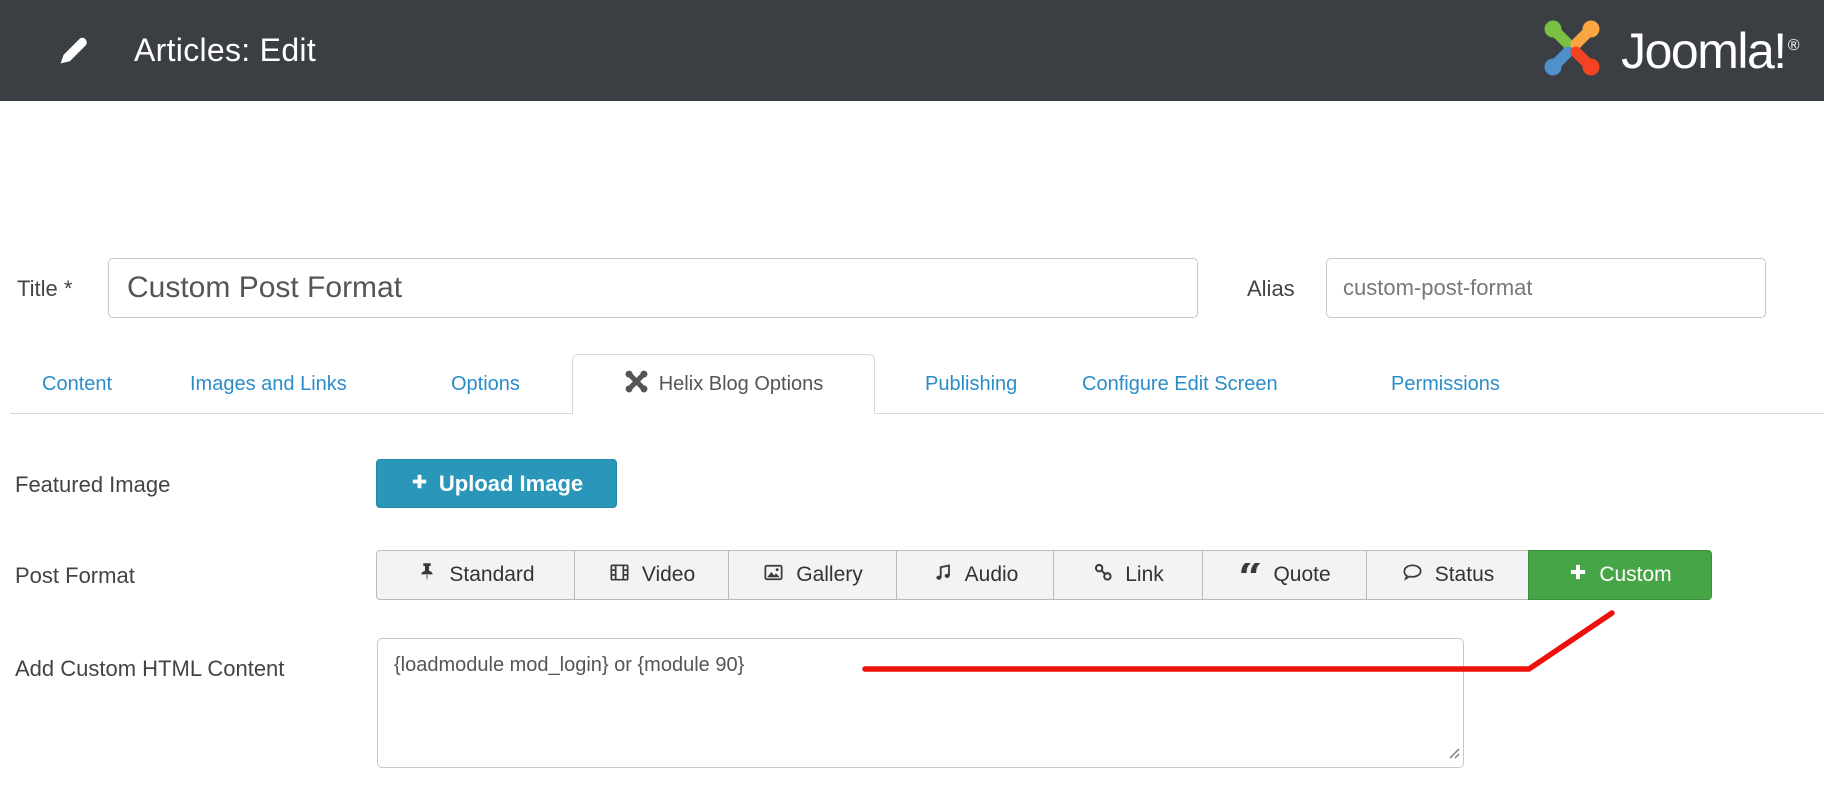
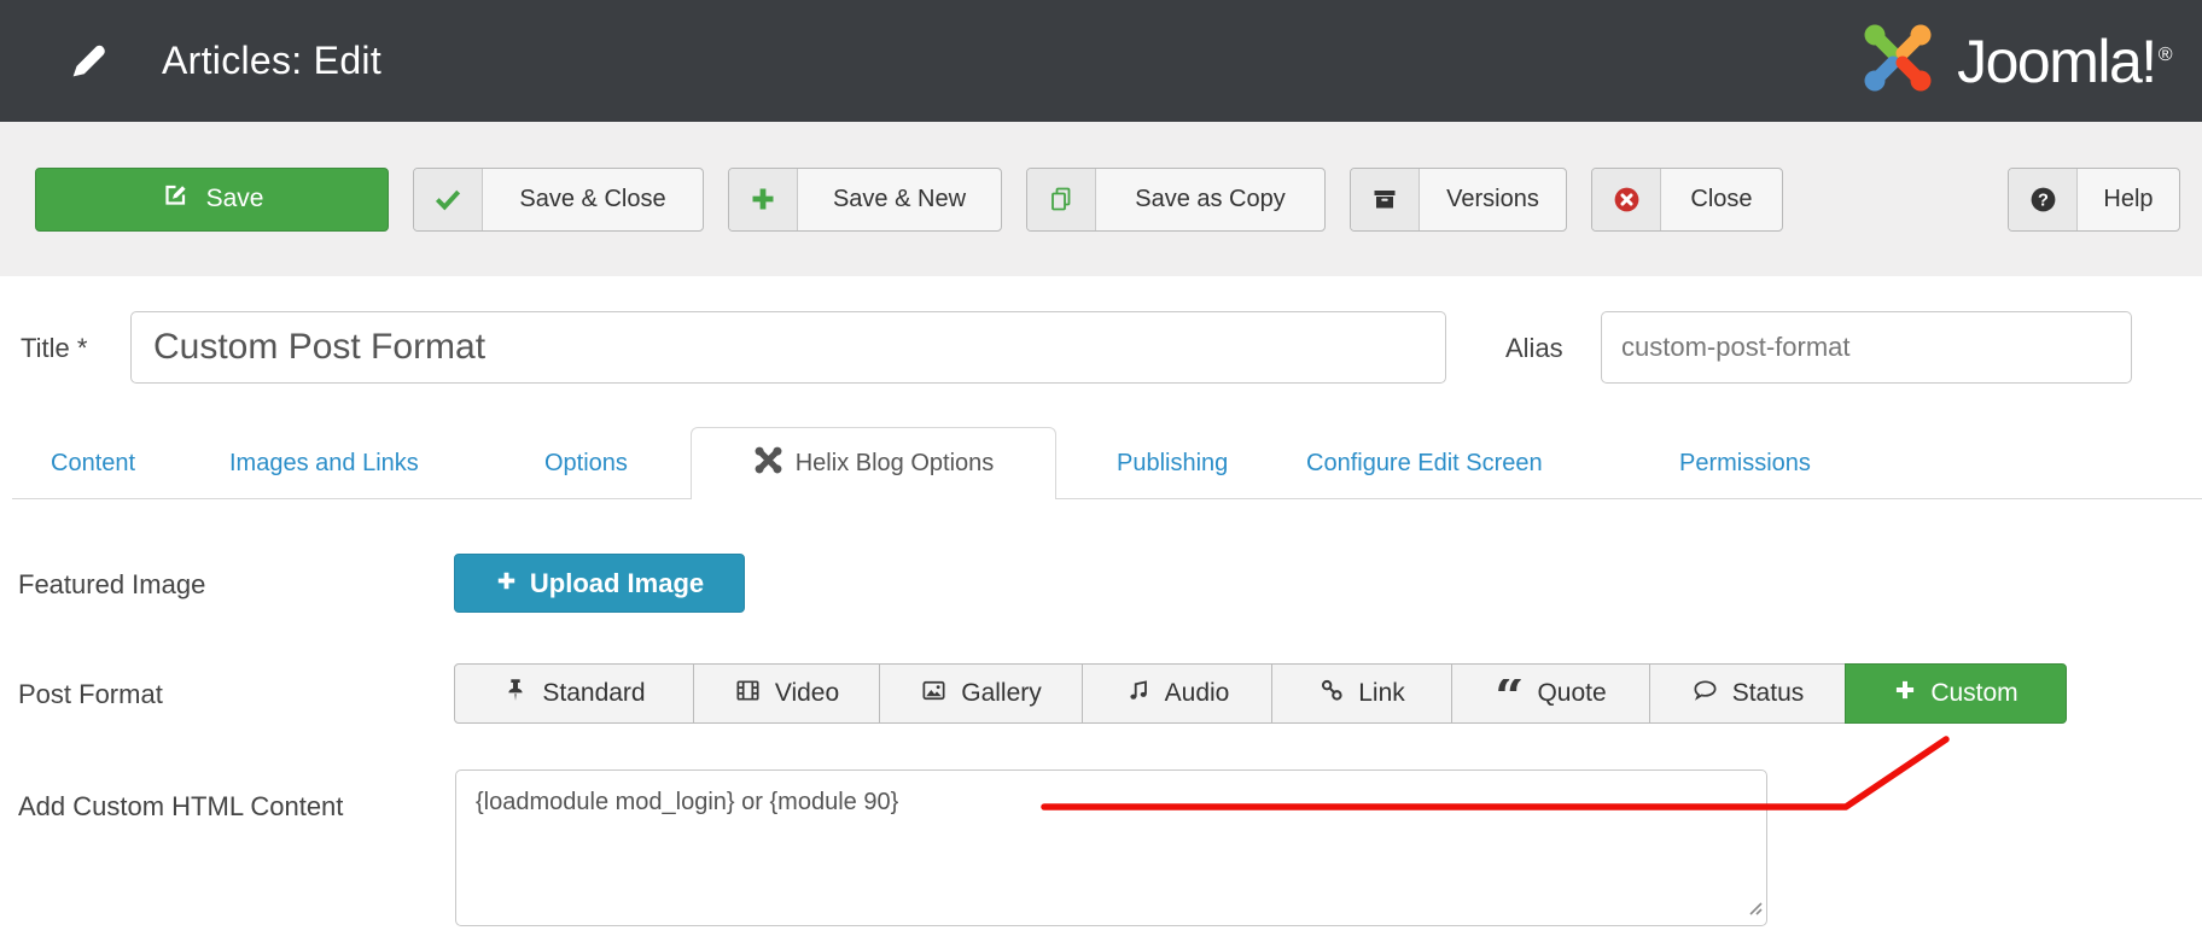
  Articles: Edit
  Joomla!®
+ Save
+ Save & Close
+ Save & New
+ Save as Copy
+ Versions
+ Close
+ ?
+ Help
  Title *
  Custom Post Format
  Alias
  custom-post-format
  Content
  Images and Links
  Options
  Helix Blog Options
  Publishing
  Configure Edit Screen
  Permissions
  Featured Image
  Upload Image
  Post Format
  Standard
  Video
  Gallery
  Audio
  Link
  “
  Quote
  Status
  Custom
  Add Custom HTML Content
  {loadmodule mod_login} or {module 90}
